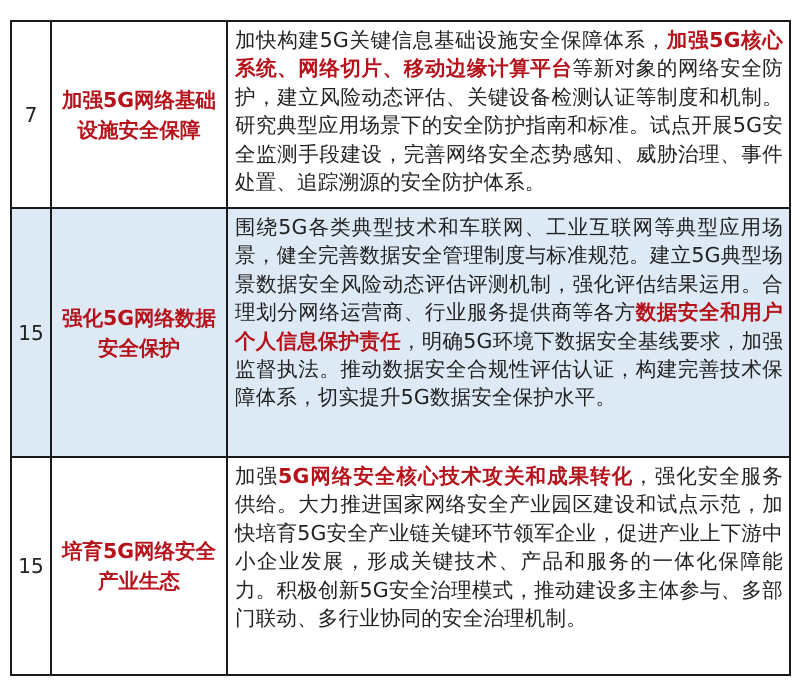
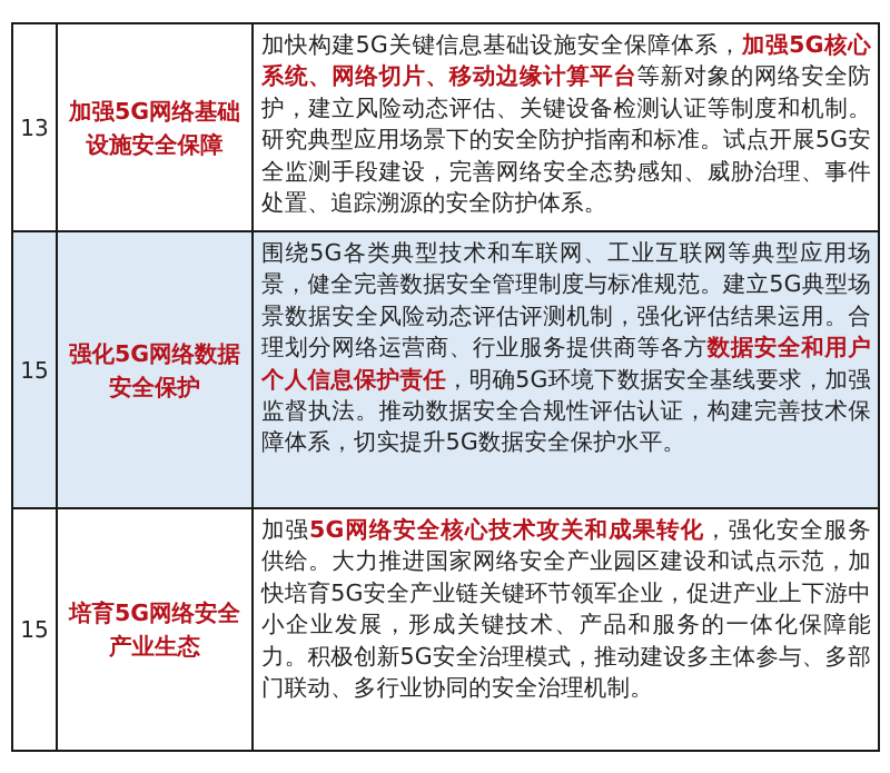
- 7	加强5G网络基础 设施安全保障	加快构建5G关键信息基础设施安全保障体系，加强5G核心系统、网络切片、移动边缘计算平台等新对象的网络安全防护，建立风险动态评估、关键设备检测认证等制度和机制。研究典型应用场景下的安全防护指南和标准。试点开展5G安全监测手段建设，完善网络安全态势感知、威胁治理、事件处置、追踪溯源的安全防护体系。
+ 13	加强5G网络基础 设施安全保障	加快构建5G关键信息基础设施安全保障体系，加强5G核心系统、网络切片、移动边缘计算平台等新对象的网络安全防护，建立风险动态评估、关键设备检测认证等制度和机制。研究典型应用场景下的安全防护指南和标准。试点开展5G安全监测手段建设，完善网络安全态势感知、威胁治理、事件处置、追踪溯源的安全防护体系。
  15	强化5G网络数据 安全保护	围绕5G各类典型技术和车联网、工业互联网等典型应用场景，健全完善数据安全管理制度与标准规范。建立5G典型场景数据安全风险动态评估评测机制，强化评估结果运用。合理划分网络运营商、行业服务提供商等各方数据安全和用户个人信息保护责任，明确5G环境下数据安全基线要求，加强监督执法。推动数据安全合规性评估认证，构建完善技术保障体系，切实提升5G数据安全保护水平。
  15	培育5G网络安全 产业生态	加强5G网络安全核心技术攻关和成果转化，强化安全服务供给。大力推进国家网络安全产业园区建设和试点示范，加快培育5G安全产业链关键环节领军企业，促进产业上下游中小企业发展，形成关键技术、产品和服务的一体化保障能力。积极创新5G安全治理模式，推动建设多主体参与、多部门联动、多行业协同的安全治理机制。
